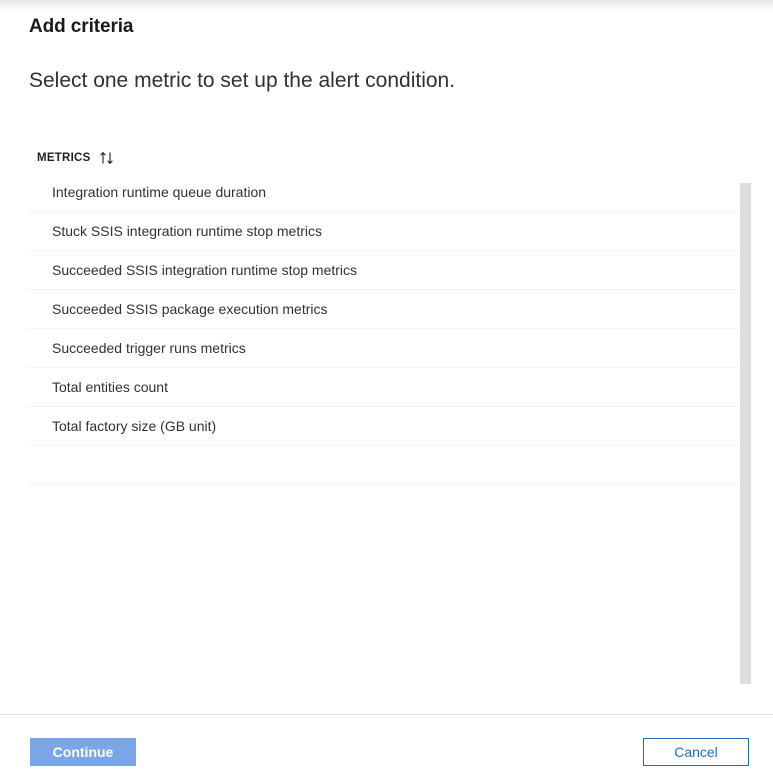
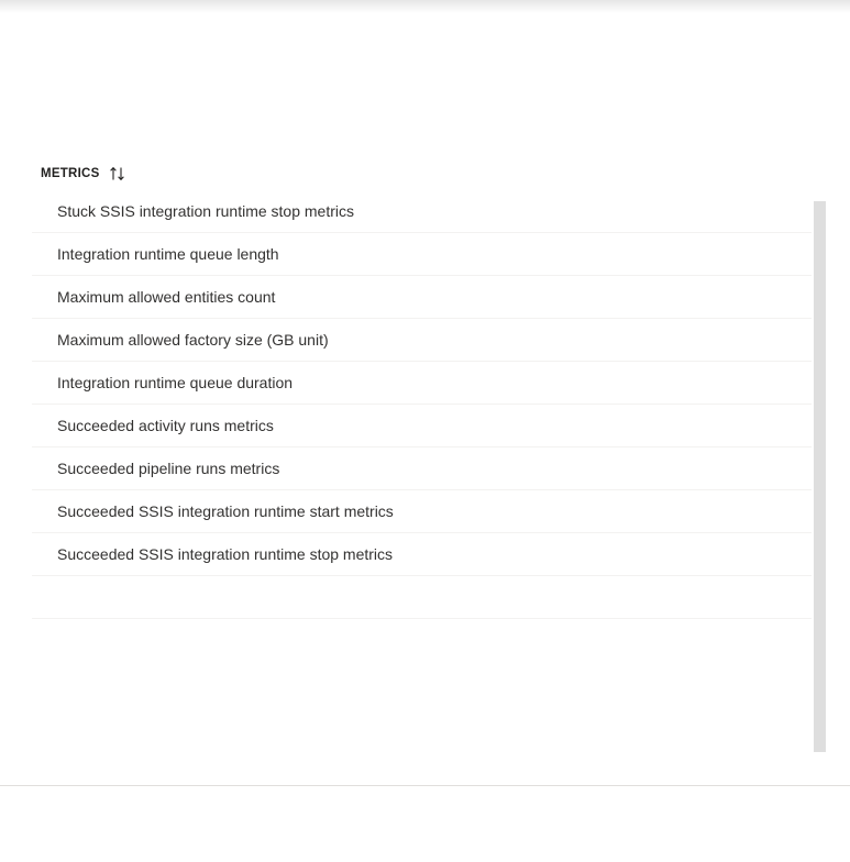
- Add criteria
- Select one metric to set up the alert condition.
  METRICS
- Integration runtime queue duration
+ Stuck SSIS integration runtime stop metrics
+ Integration runtime queue length
+ Maximum allowed entities count
+ Maximum allowed factory size (GB unit)
- Stuck SSIS integration runtime stop metrics
+ Integration runtime queue duration
+ Succeeded activity runs metrics
+ Succeeded pipeline runs metrics
+ Succeeded SSIS integration runtime start metrics
  Succeeded SSIS integration runtime stop metrics
- Succeeded SSIS package execution metrics
- Succeeded trigger runs metrics
- Total entities count
- Total factory size (GB unit)
- Continue
- Cancel
